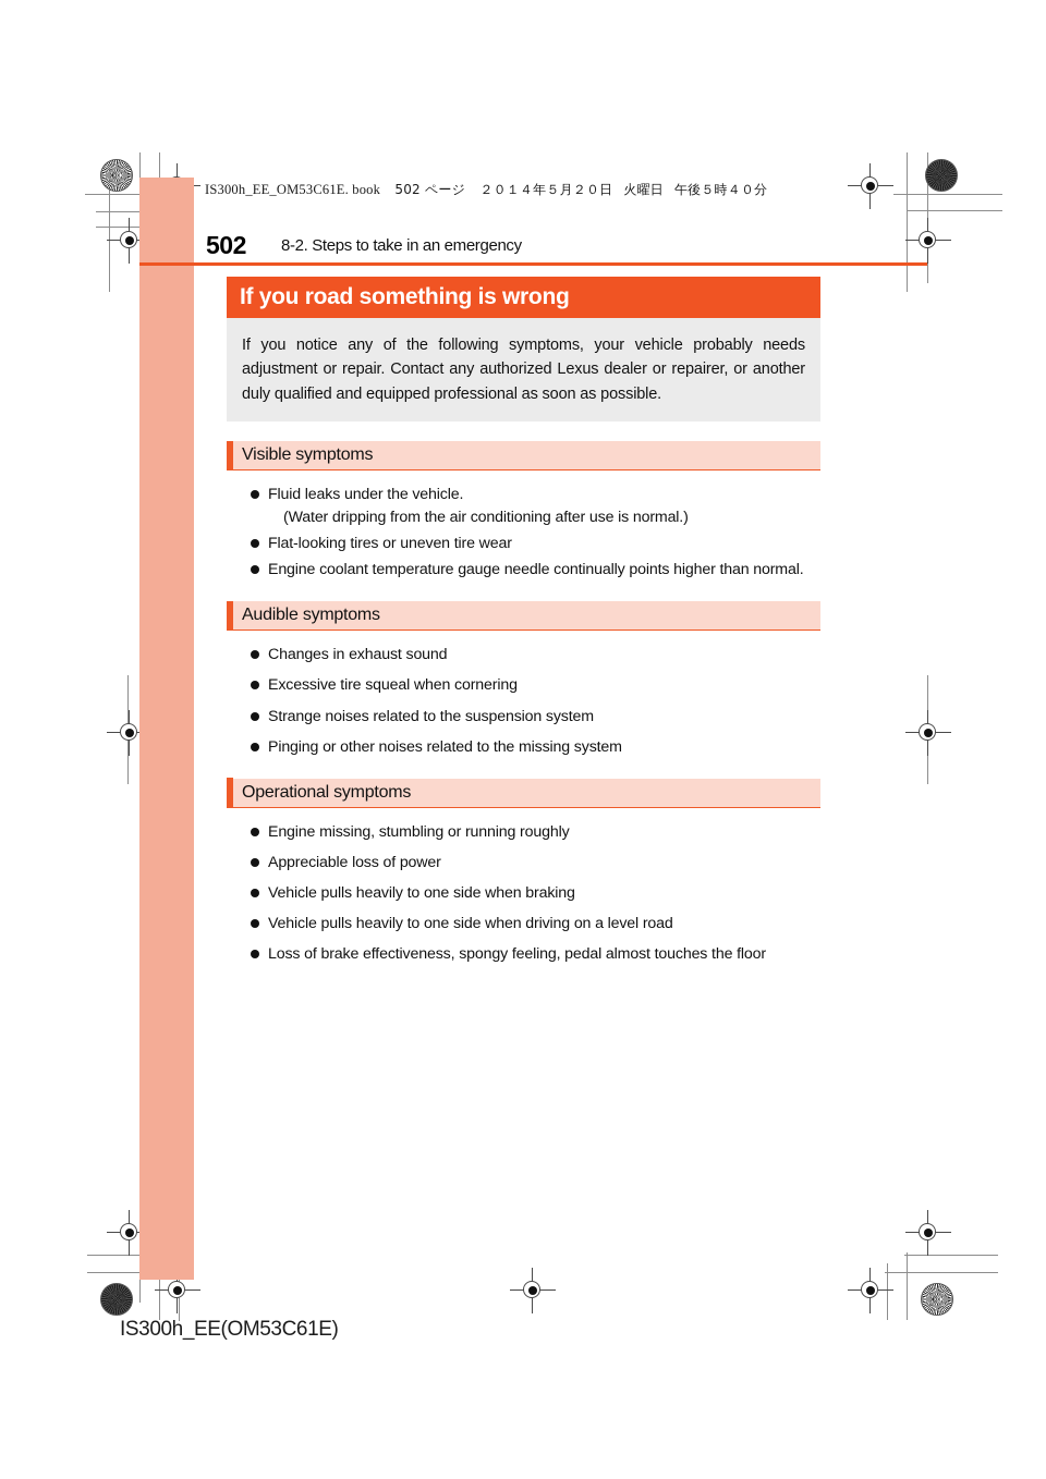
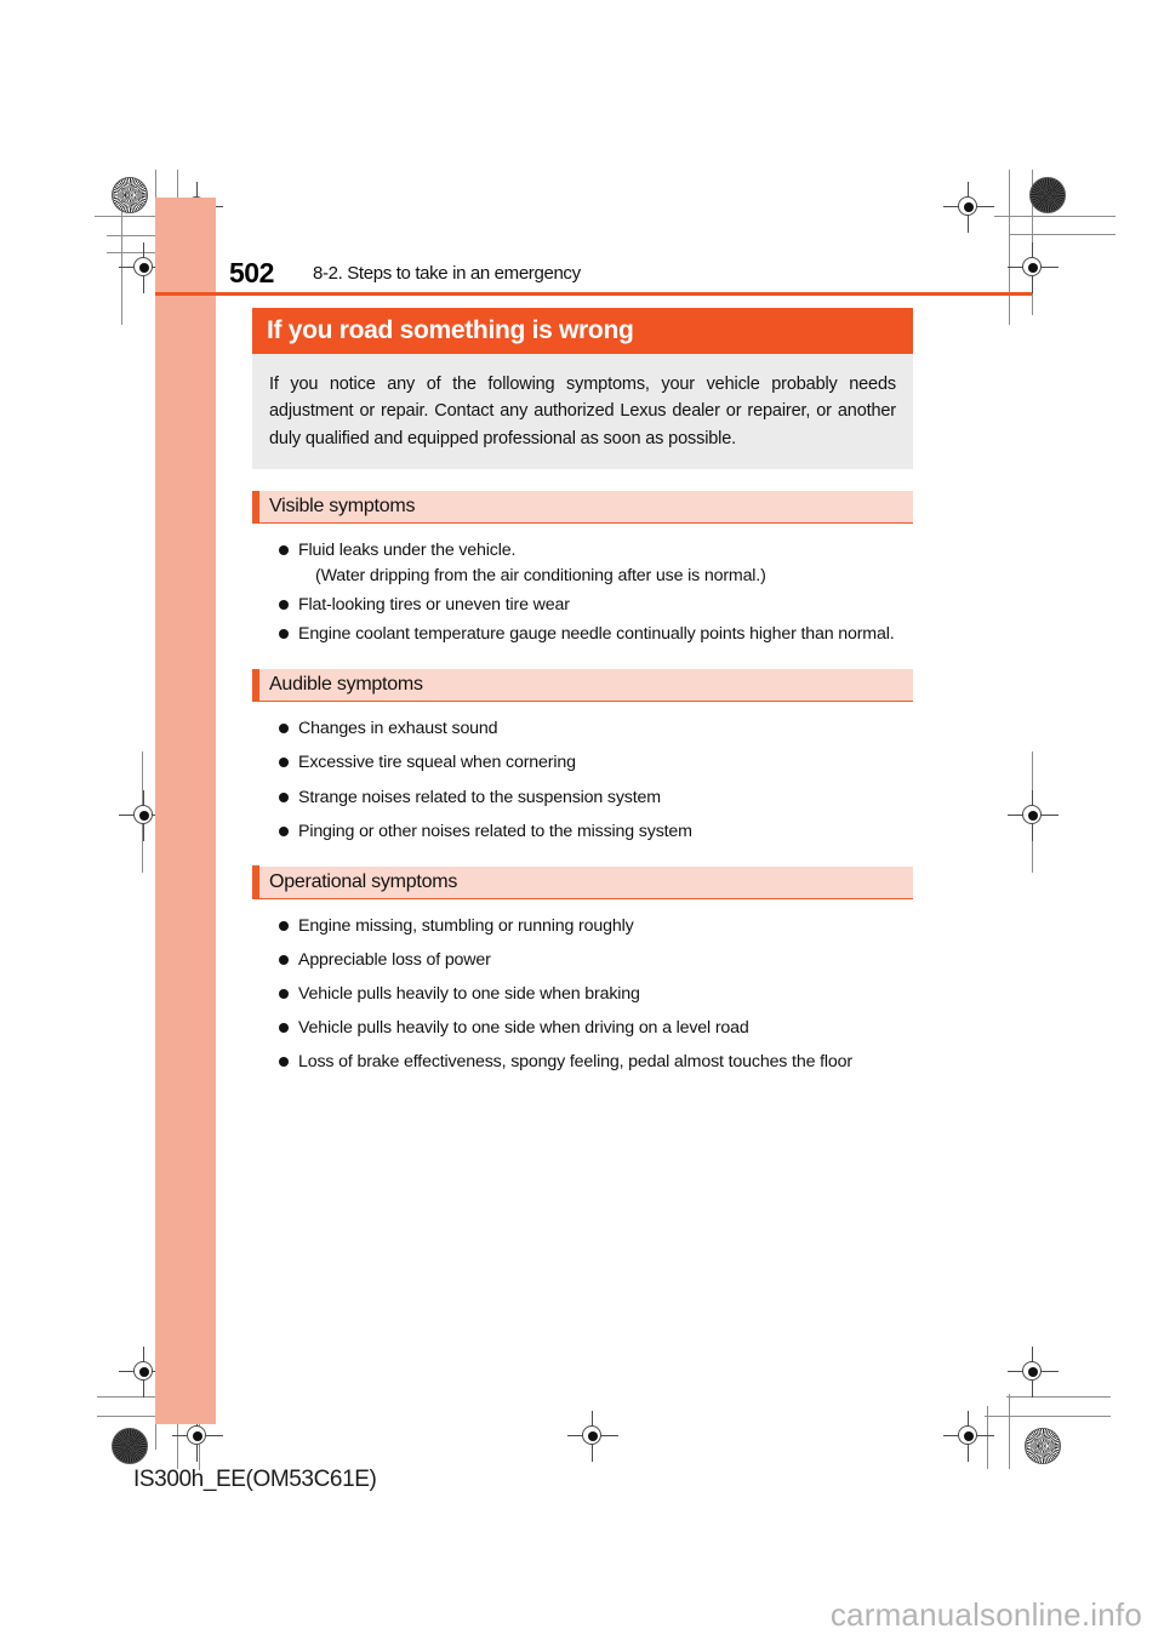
- IS300h_EE_OM53C61E. book 502 ページ ２０１４年５月２０日 火曜日 午後５時４０分
  502
  8-2. Steps to take in an emergency
  If you road something is wrong
  If you notice any of the following symptoms, your vehicle probably needs adjustment or repair. Contact any authorized Lexus dealer or repairer, or another duly qualified and equipped professional as soon as possible.
  Visible symptoms
  Fluid leaks under the vehicle.
  (Water dripping from the air conditioning after use is normal.)
  Flat-looking tires or uneven tire wear
  Engine coolant temperature gauge needle continually points higher than normal.
  Audible symptoms
  Changes in exhaust sound
  Excessive tire squeal when cornering
  Strange noises related to the suspension system
  Pinging or other noises related to the missing system
  Operational symptoms
  Engine missing, stumbling or running roughly
  Appreciable loss of power
  Vehicle pulls heavily to one side when braking
  Vehicle pulls heavily to one side when driving on a level road
  Loss of brake effectiveness, spongy feeling, pedal almost touches the floor
  IS300h_EE(OM53C61E)
+ carmanualsonline.info
